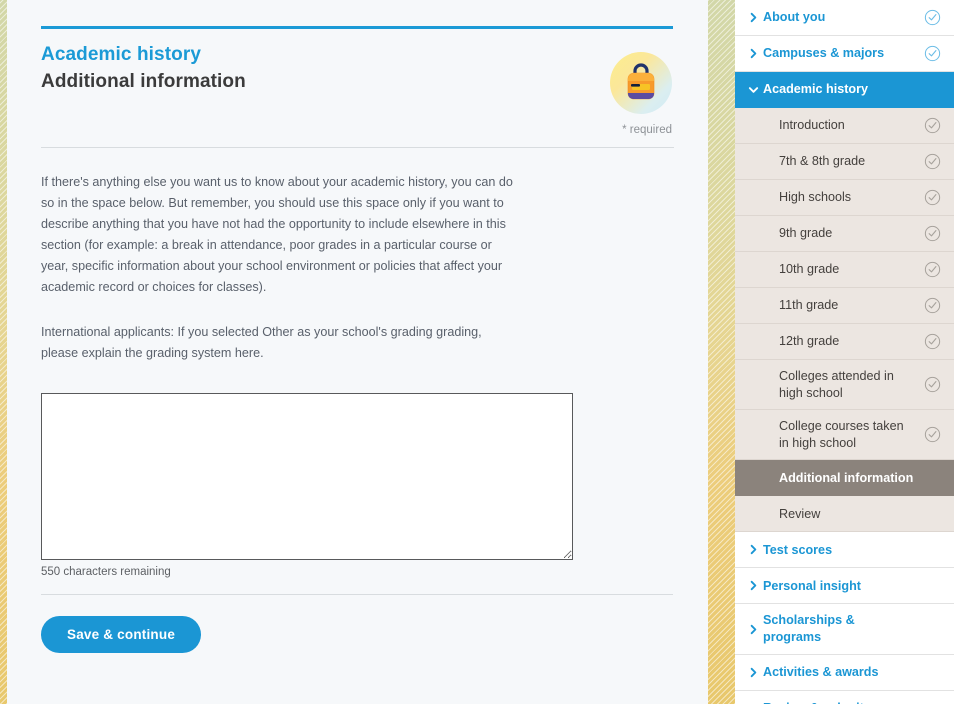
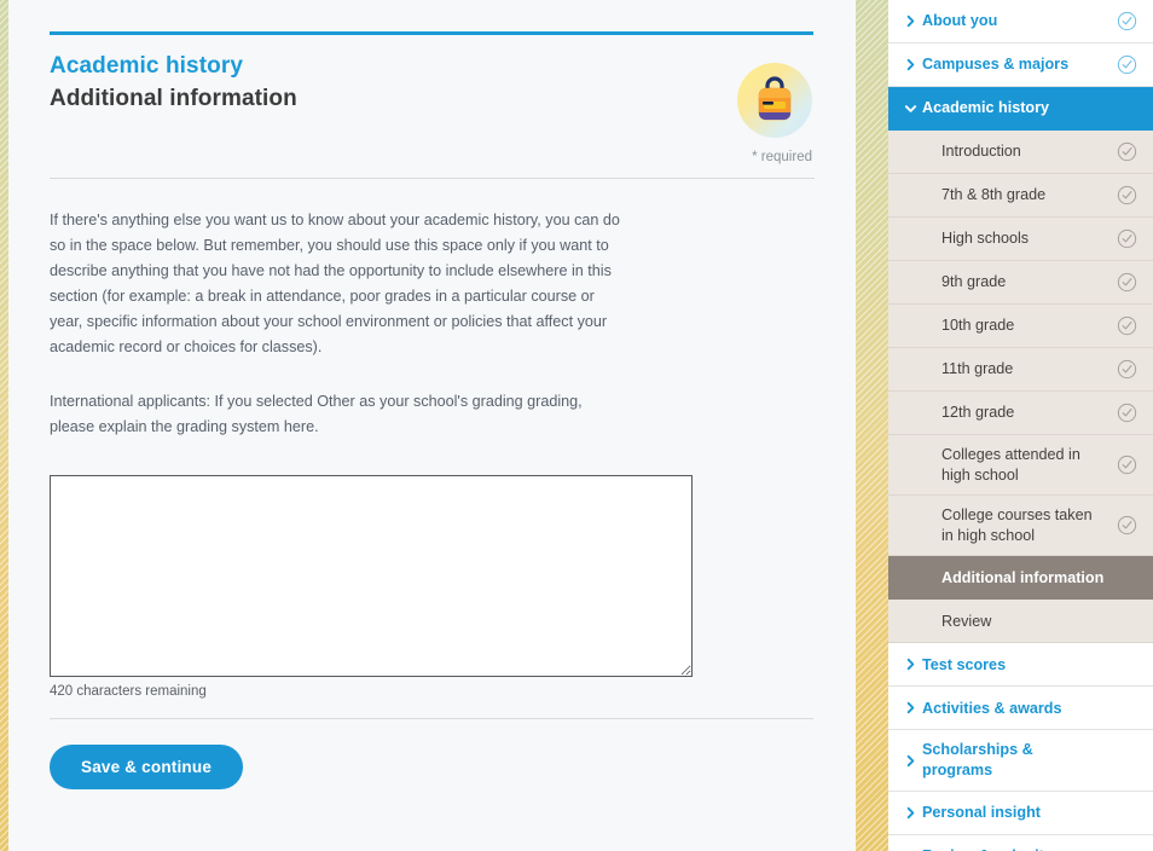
  Academic history
  Additional information
  * required
  If there's anything else you want us to know about your academic history, you can do so in the space below. But remember, you should use this space only if you want to describe anything that you have not had the opportunity to include elsewhere in this section (for example: a break in attendance, poor grades in a particular course or year, specific information about your school environment or policies that affect your academic record or choices for classes).
  International applicants: If you selected Other as your school's grading grading, please explain the grading system here.
- 550 characters remaining
+ 420 characters remaining
  Save & continue
  About you
  Campuses & majors
  Academic history
  Introduction
  7th & 8th grade
  High schools
  9th grade
  10th grade
  11th grade
  12th grade
  Colleges attended in high school
  College courses taken in high school
  Additional information
  Review
  Test scores
- Personal insight
+ Activities & awards
  Scholarships & programs
- Activities & awards
+ Personal insight
